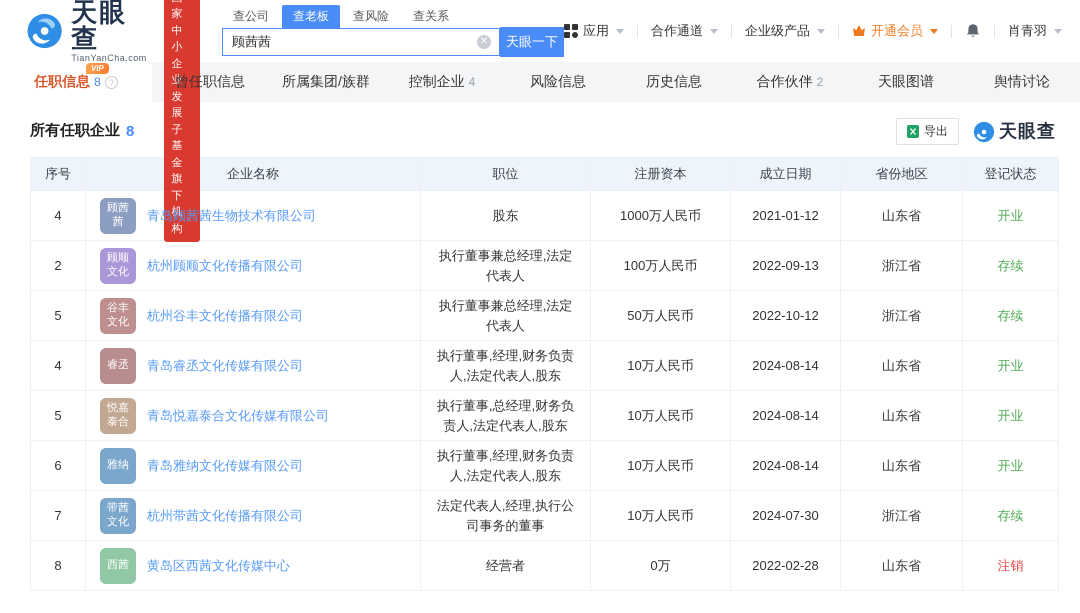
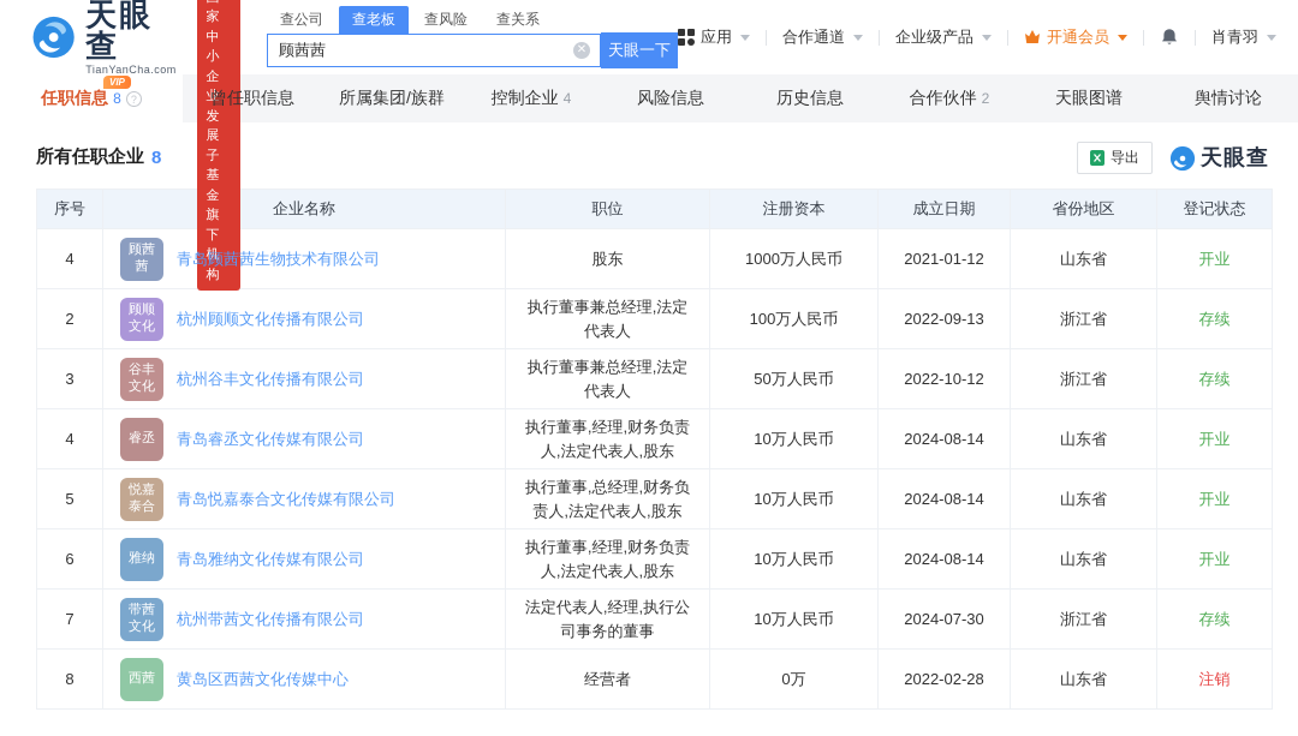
  天眼查
  TianYanCha.com
  家中小企业发展子基金旗下机构
  查公司
  查老板
  查风险
  查关系
  顾茜茜
  ✕
  天眼一下
  应用
  合作通道
  企业级产品
  开通会员
  肖青羽
  VIP
  任职信息
  8
  ?
  曾任职信息
  所属集团/族群
  控制企业
  4
  风险信息
  历史信息
  合作伙伴
  2
  天眼图谱
  舆情讨论
  所有任职企业
  8
  导出
  天眼查
  序号	企业名称	职位	注册资本	成立日期	省份地区	登记状态
  4	顾茜茜 青岛顾茜茜生物技术有限公司	股东	1000万人民币	2021-01-12	山东省	开业
  2	顾顺文化 杭州顾顺文化传播有限公司	执行董事兼总经理,法定代表人	100万人民币	2022-09-13	浙江省	存续
- 5	谷丰文化 杭州谷丰文化传播有限公司	执行董事兼总经理,法定代表人	50万人民币	2022-10-12	浙江省	存续
+ 3	谷丰文化 杭州谷丰文化传播有限公司	执行董事兼总经理,法定代表人	50万人民币	2022-10-12	浙江省	存续
  4	睿丞 青岛睿丞文化传媒有限公司	执行董事,经理,财务负责人,法定代表人,股东	10万人民币	2024-08-14	山东省	开业
  5	悦嘉泰合 青岛悦嘉泰合文化传媒有限公司	执行董事,总经理,财务负责人,法定代表人,股东	10万人民币	2024-08-14	山东省	开业
  6	雅纳 青岛雅纳文化传媒有限公司	执行董事,经理,财务负责人,法定代表人,股东	10万人民币	2024-08-14	山东省	开业
  7	带茜文化 杭州带茜文化传播有限公司	法定代表人,经理,执行公司事务的董事	10万人民币	2024-07-30	浙江省	存续
  8	西茜 黄岛区西茜文化传媒中心	经营者	0万	2022-02-28	山东省	注销
